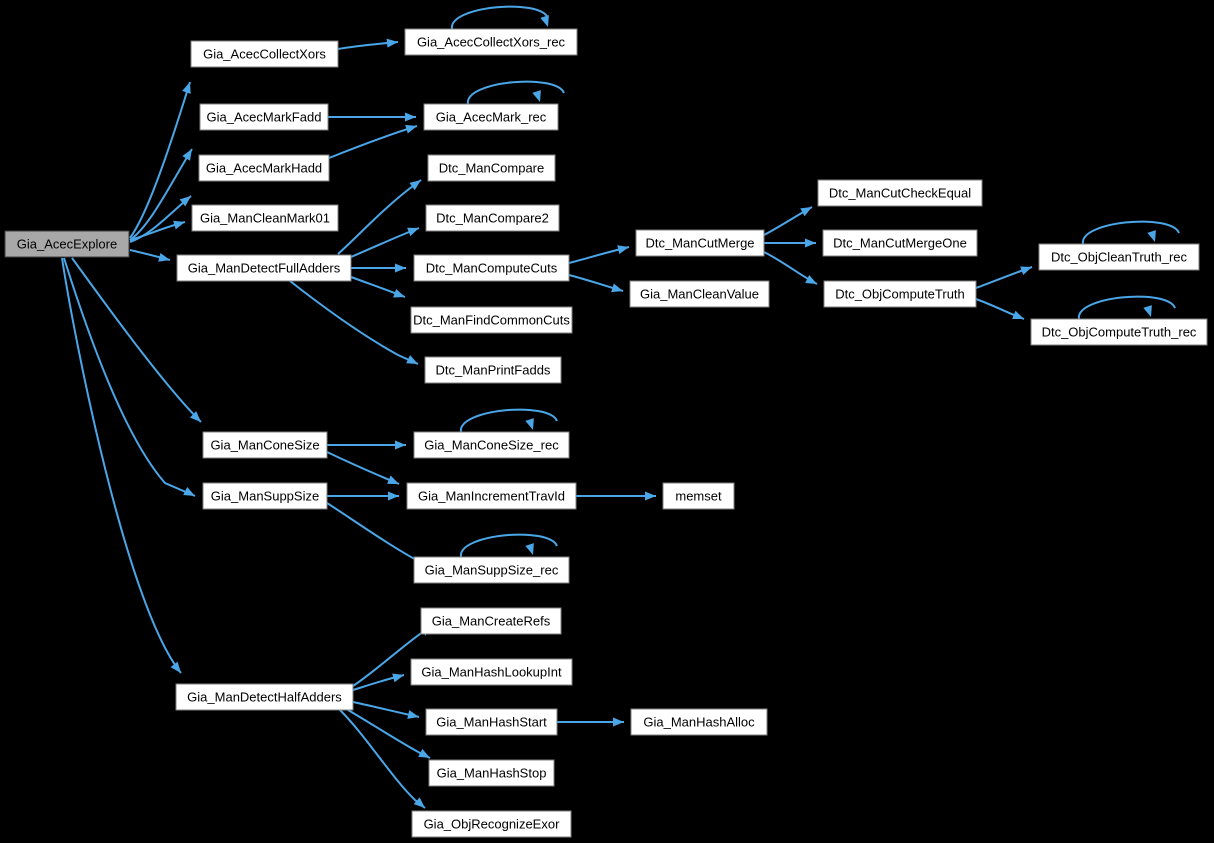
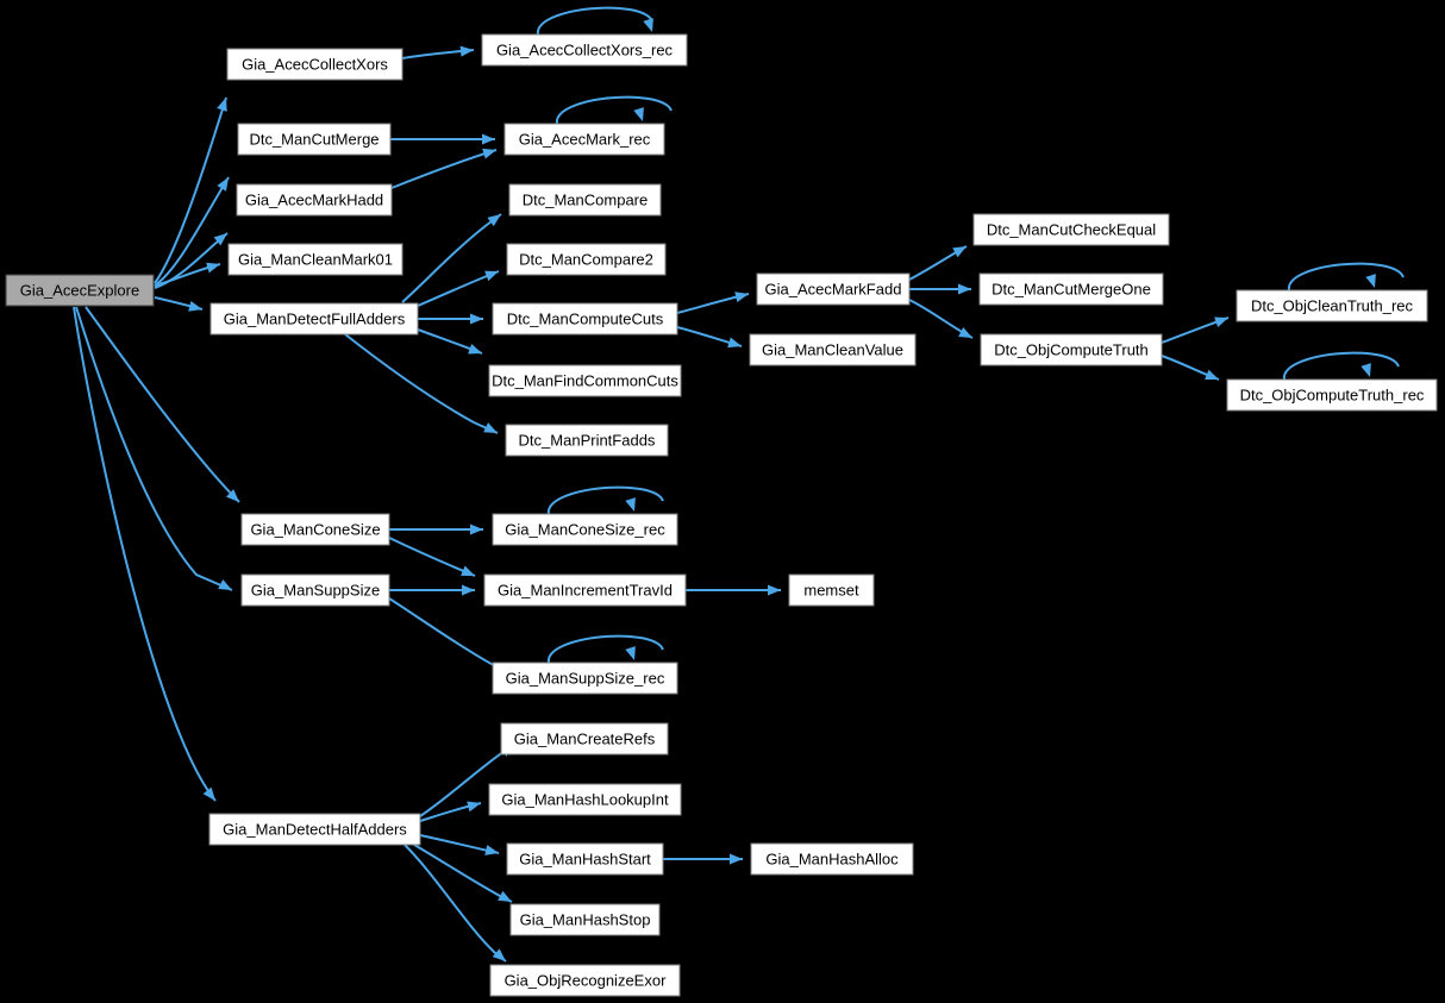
  Gia_AcecExplore
  Gia_AcecCollectXors
  Gia_AcecCollectXors_rec
- Gia_AcecMarkFadd
+ Dtc_ManCutMerge
  Gia_AcecMark_rec
  Gia_AcecMarkHadd
  Dtc_ManCompare
  Gia_ManCleanMark01
  Dtc_ManCompare2
  Gia_ManDetectFullAdders
  Dtc_ManComputeCuts
- Dtc_ManCutMerge
+ Gia_AcecMarkFadd
  Dtc_ManCutCheckEqual
  Dtc_ManCutMergeOne
  Gia_ManCleanValue
  Dtc_ObjComputeTruth
  Dtc_ObjCleanTruth_rec
  Dtc_ObjComputeTruth_rec
  Dtc_ManFindCommonCuts
  Dtc_ManPrintFadds
  Gia_ManConeSize
  Gia_ManConeSize_rec
  Gia_ManSuppSize
  Gia_ManIncrementTravId
  memset
  Gia_ManSuppSize_rec
  Gia_ManCreateRefs
  Gia_ManHashLookupInt
  Gia_ManDetectHalfAdders
  Gia_ManHashStart
  Gia_ManHashAlloc
  Gia_ManHashStop
  Gia_ObjRecognizeExor
